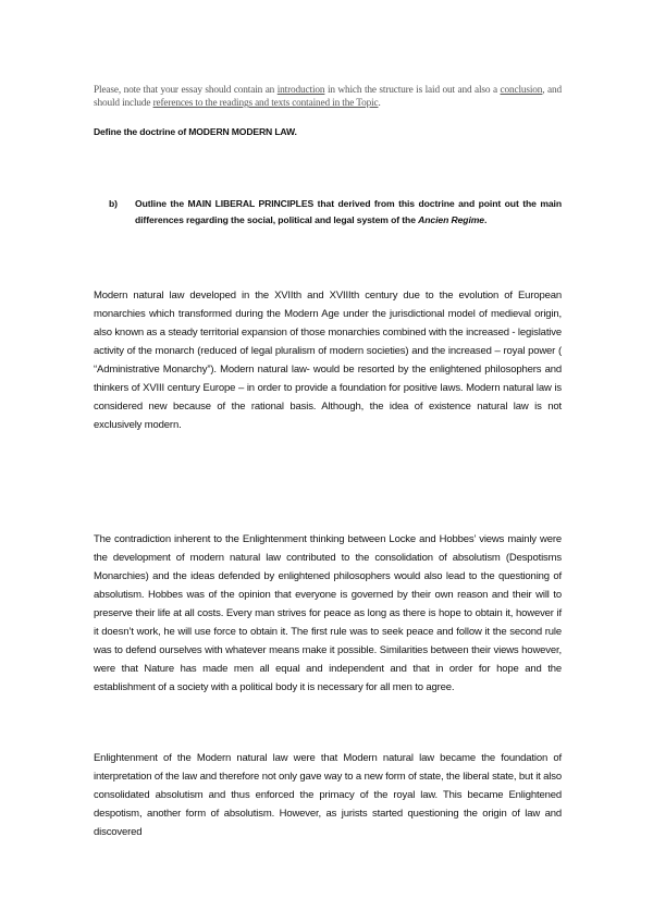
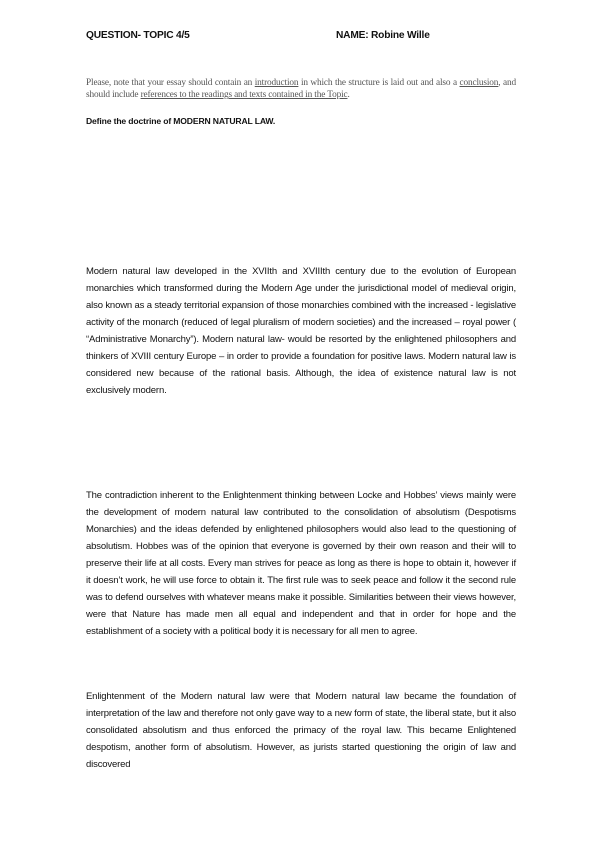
+ QUESTION- TOPIC 4/5
+ NAME: Robine Wille
  Please, note that your essay should contain an introduction in which the structure is laid out and also a conclusion, and should include references to the readings and texts contained in the Topic.
- Define the doctrine of MODERN MODERN LAW.
+ Define the doctrine of MODERN NATURAL LAW.
- b)
- Outline the MAIN LIBERAL PRINCIPLES that derived from this doctrine and point out the main differences regarding the social, political and legal system of the Ancien Regime.
  Modern natural law developed in the XVIIth and XVIIIth century due to the evolution of European monarchies which transformed during the Modern Age under the jurisdictional model of medieval origin, also known as a steady territorial expansion of those monarchies combined with the increased - legislative activity of the monarch (reduced of legal pluralism of modern societies) and the increased – royal power ( “Administrative Monarchy”). Modern natural law- would be resorted by the enlightened philosophers and thinkers of XVIII century Europe – in order to provide a foundation for positive laws. Modern natural law is considered new because of the rational basis. Although, the idea of existence natural law is not exclusively modern.
  The contradiction inherent to the Enlightenment thinking between Locke and Hobbes’ views mainly were the development of modern natural law contributed to the consolidation of absolutism (Despotisms Monarchies) and the ideas defended by enlightened philosophers would also lead to the questioning of absolutism. Hobbes was of the opinion that everyone is governed by their own reason and their will to preserve their life at all costs. Every man strives for peace as long as there is hope to obtain it, however if it doesn’t work, he will use force to obtain it. The first rule was to seek peace and follow it the second rule was to defend ourselves with whatever means make it possible. Similarities between their views however, were that Nature has made men all equal and independent and that in order for hope and the establishment of a society with a political body it is necessary for all men to agree.
  Enlightenment of the Modern natural law were that Modern natural law became the foundation of interpretation of the law and therefore not only gave way to a new form of state, the liberal state, but it also consolidated absolutism and thus enforced the primacy of the royal law. This became Enlightened despotism, another form of absolutism. However, as jurists started questioning the origin of law and discovered
